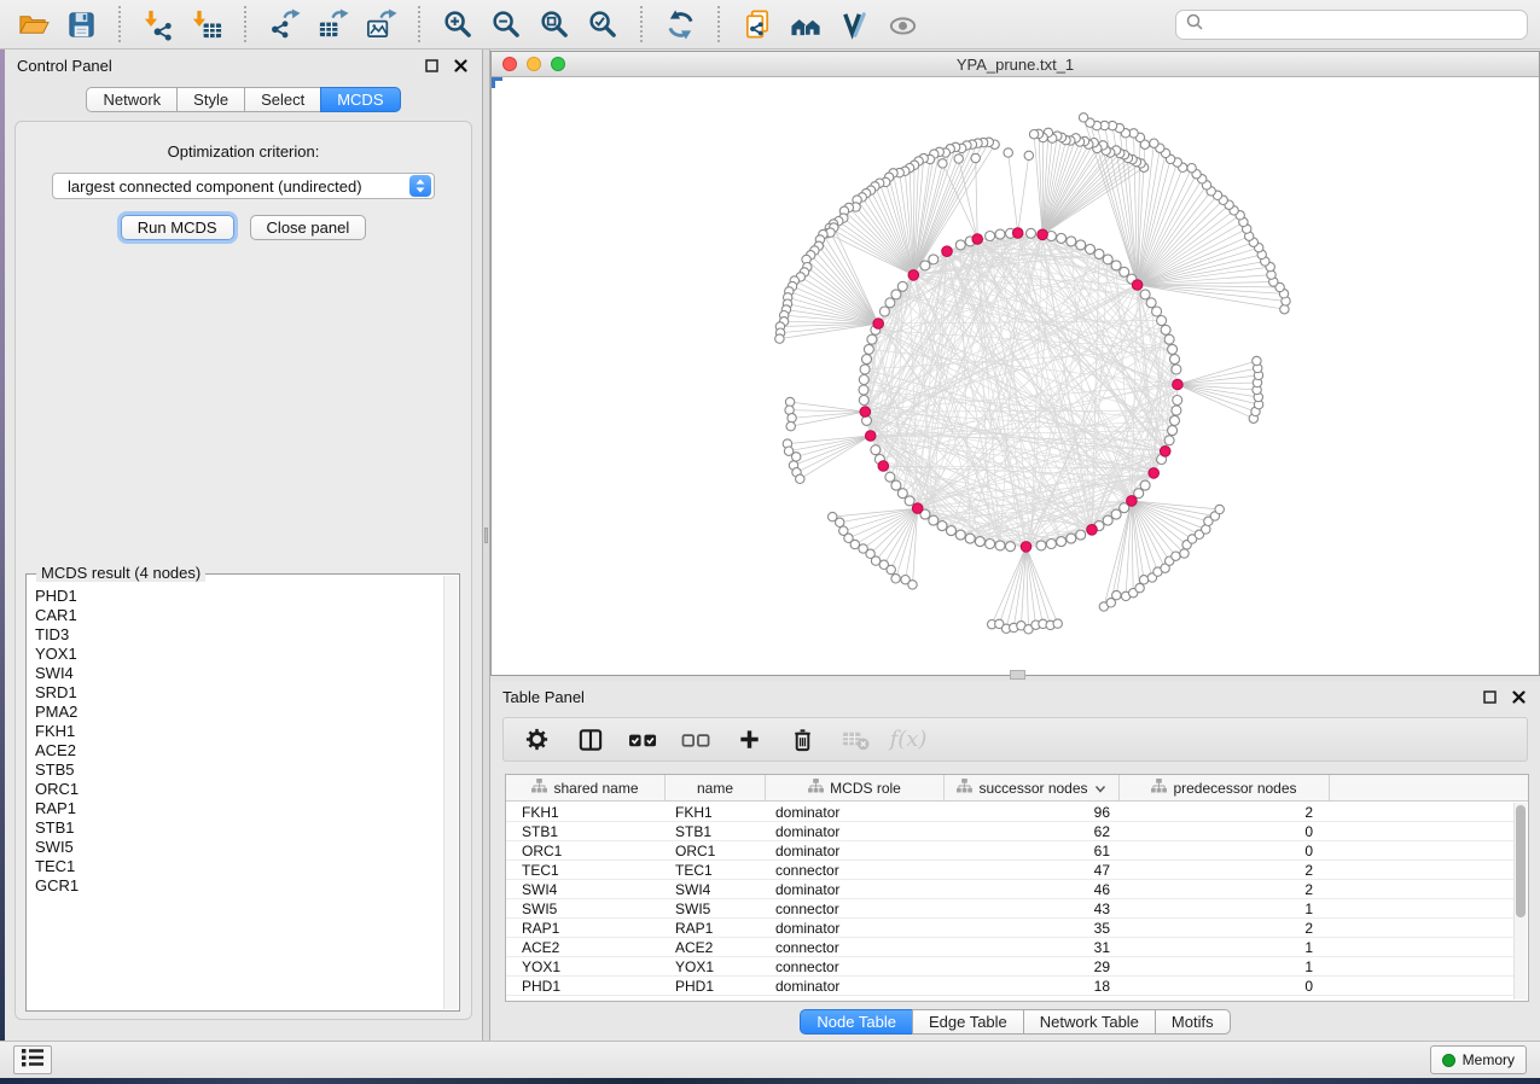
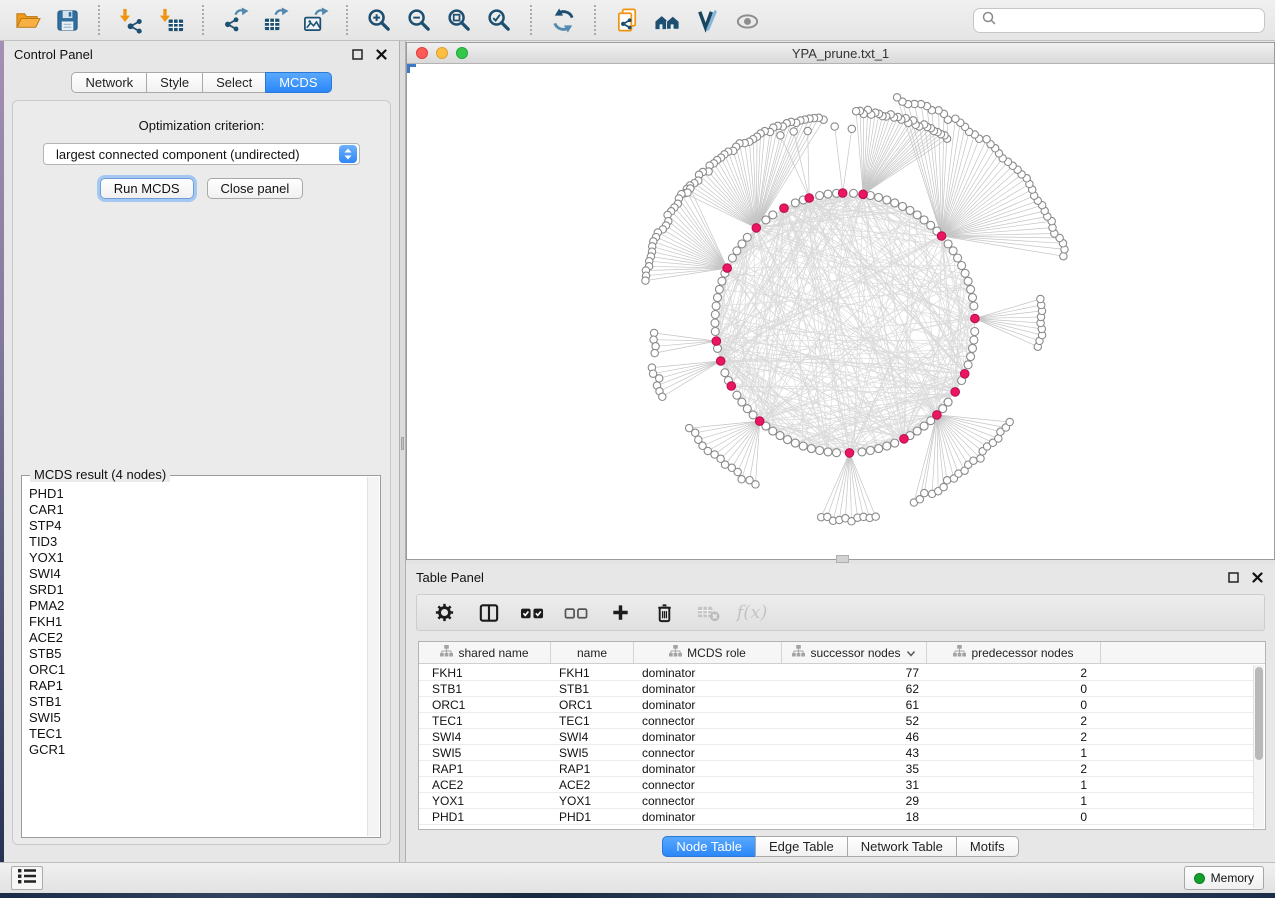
  Control Panel
  Network
  Style
  Select
  MCDS
  Optimization criterion:
  largest connected component (undirected)
  Run MCDS
  Close panel
  MCDS result (4 nodes)
  PHD1
  CAR1
+ STP4
  TID3
  YOX1
  SWI4
  SRD1
  PMA2
  FKH1
  ACE2
  STB5
  ORC1
  RAP1
  STB1
  SWI5
  TEC1
  GCR1
  YPA_prune.txt_1
  Table Panel
  f(x)
  shared name
  name
  MCDS role
  successor nodes
  predecessor nodes
  FKH1
  FKH1
  dominator
- 96
+ 77
  2
  STB1
  STB1
  dominator
  62
  0
  ORC1
  ORC1
  dominator
  61
  0
  TEC1
  TEC1
  connector
- 47
+ 52
  2
  SWI4
  SWI4
  dominator
  46
  2
  SWI5
  SWI5
  connector
  43
  1
  RAP1
  RAP1
  dominator
  35
  2
  ACE2
  ACE2
  connector
  31
  1
  YOX1
  YOX1
  connector
  29
  1
  PHD1
  PHD1
  dominator
  18
  0
  Node Table
  Edge Table
  Network Table
  Motifs
  Memory
